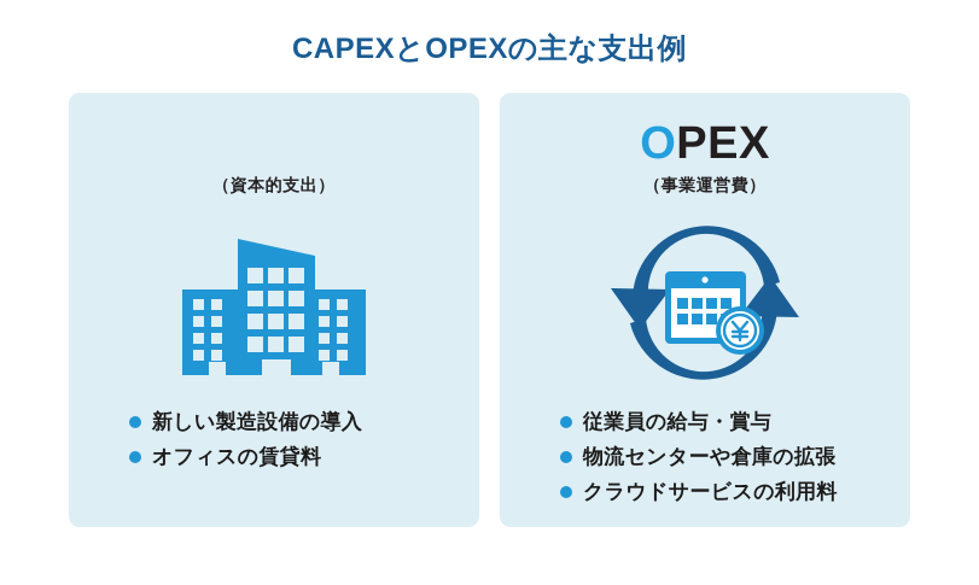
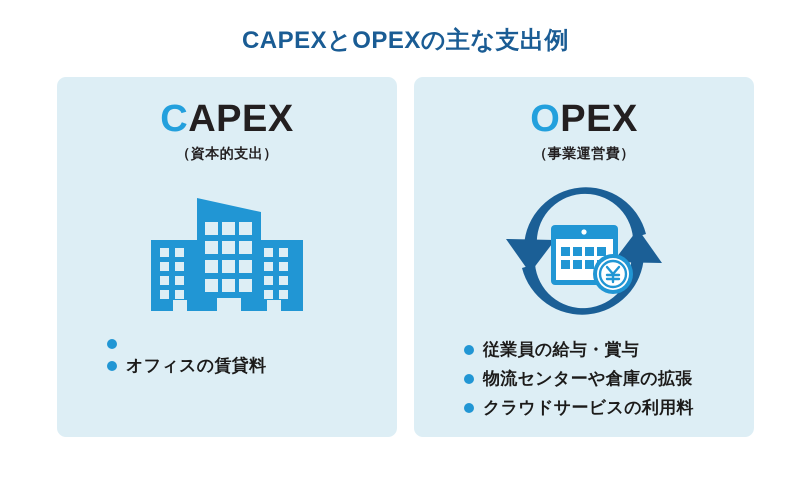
  CAPEXとOPEXの主な支出例
+ CAPEX
  （資本的支出）
- 新しい製造設備の導入
  オフィスの賃貸料
  OPEX
  （事業運営費）
  従業員の給与・賞与
  物流センターや倉庫の拡張
  クラウドサービスの利用料
